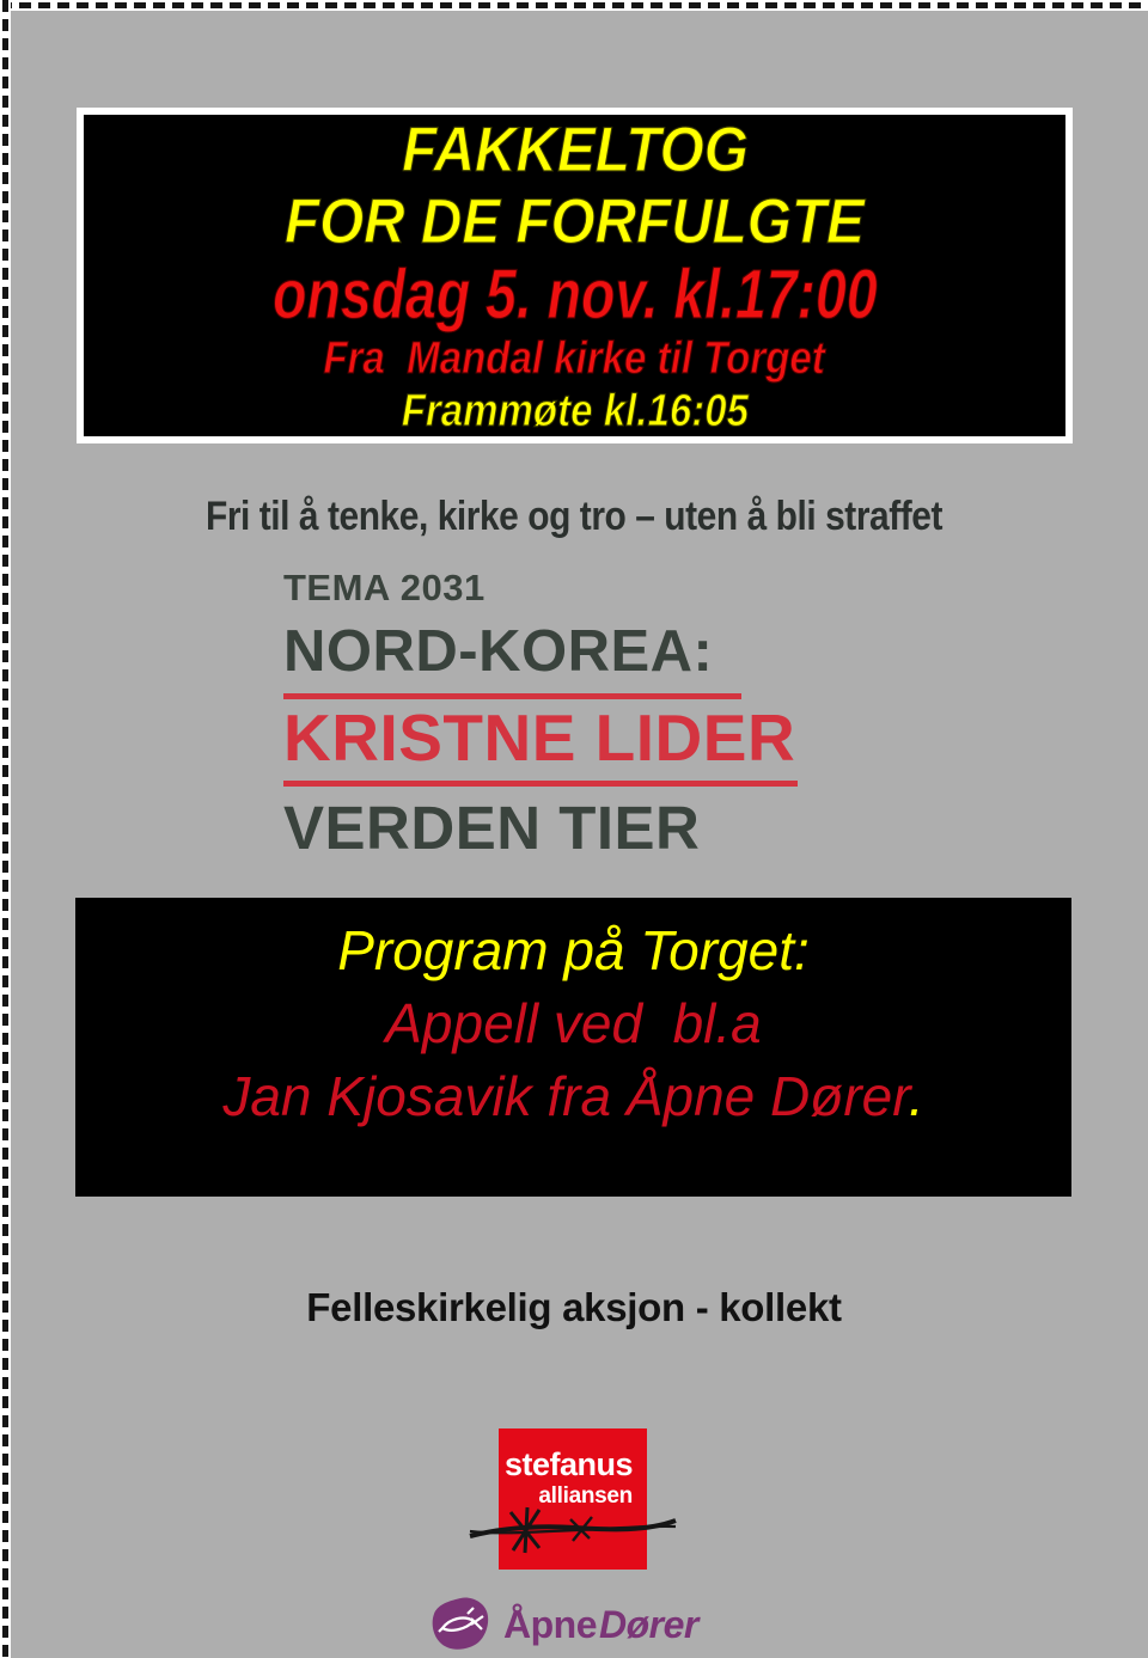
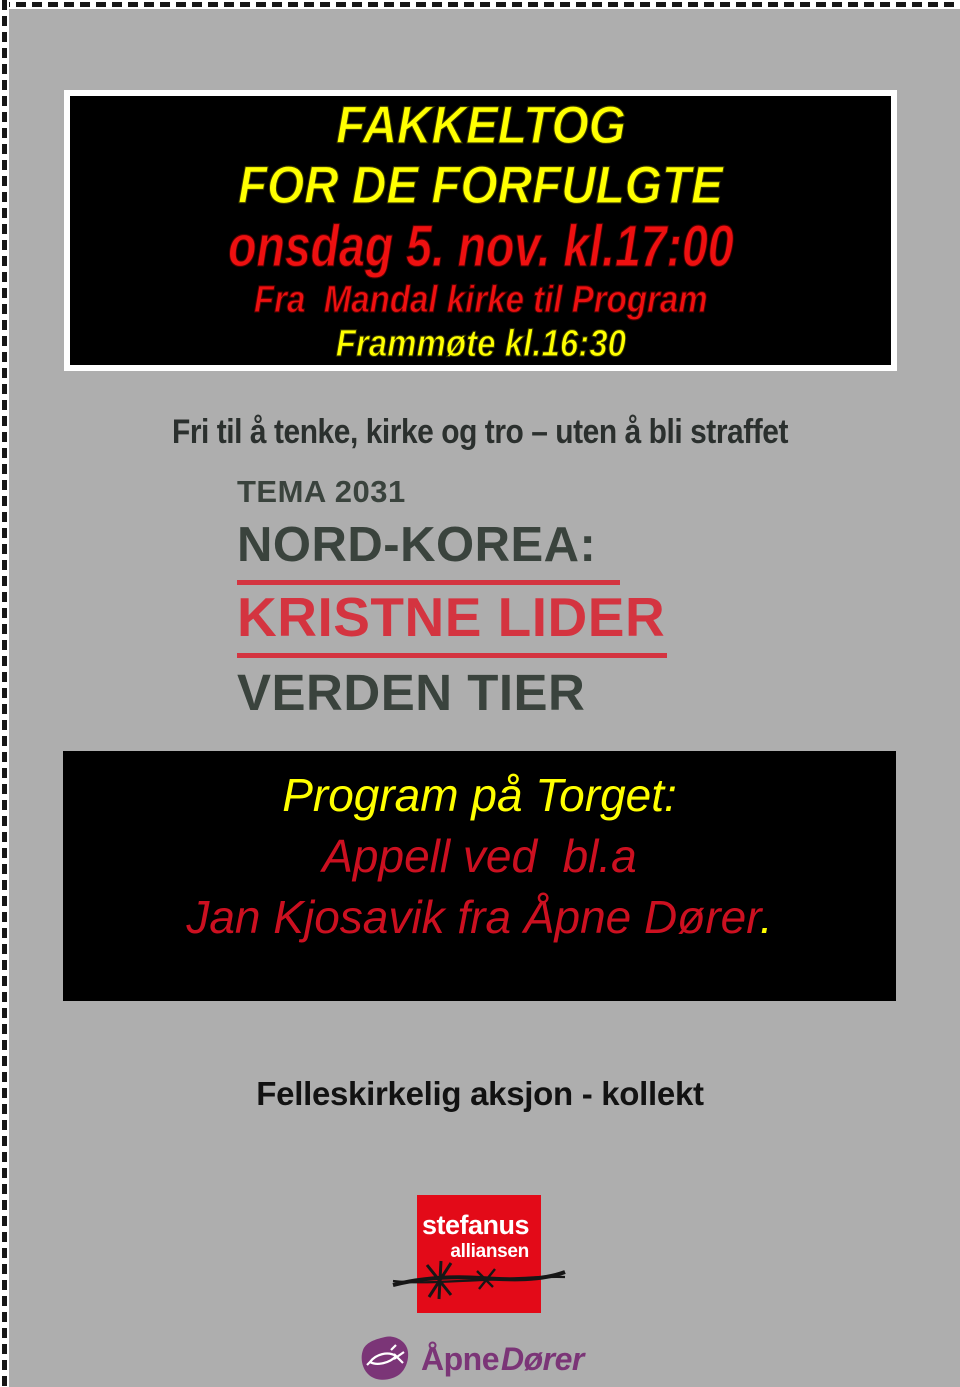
  FAKKELTOG
  FOR DE FORFULGTE
  onsdag 5. nov. kl.17:00
- Fra Mandal kirke til Torget
+ Fra Mandal kirke til Program
- Frammøte kl.16:05
+ Frammøte kl.16:30
  Fri til å tenke, kirke og tro – uten å bli straffet
  TEMA 2031
  NORD-KOREA:
  KRISTNE LIDER
  VERDEN TIER
  Program på Torget:
  Appell ved bl.a
  Jan Kjosavik fra Åpne Dører.
  Felleskirkelig aksjon - kollekt
  stefanus
  alliansen
  ÅpneDører
